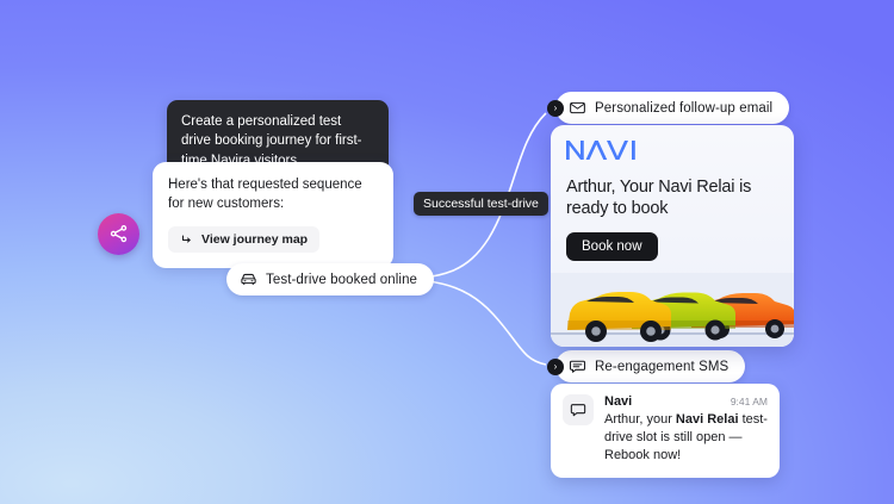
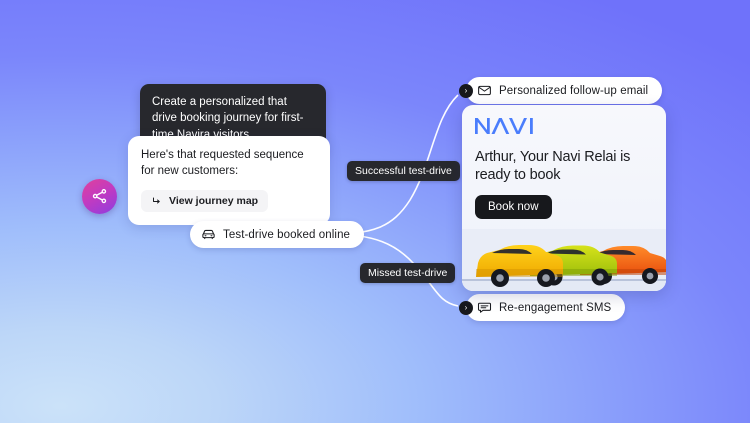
- Create a personalized test drive booking journey for first-time Navira visitors.
+ Create a personalized that drive booking journey for first-time Navira visitors.
  Here's that requested sequence for new customers:
  View journey map
  Test-drive booked online
  Successful test-drive
+ Missed test-drive
  ›
  Personalized follow-up email
  ›
  Re-engagement SMS
  Arthur, Your Navi Relai is ready to book
  Book now
- Navi
- 9:41 AM
- Arthur, your Navi Relai test-drive slot is still open — Rebook now!
